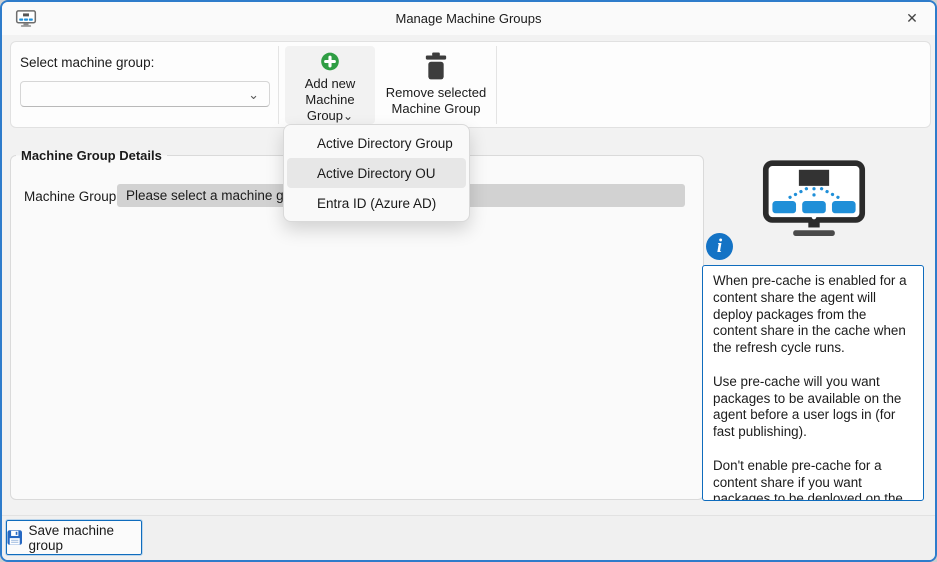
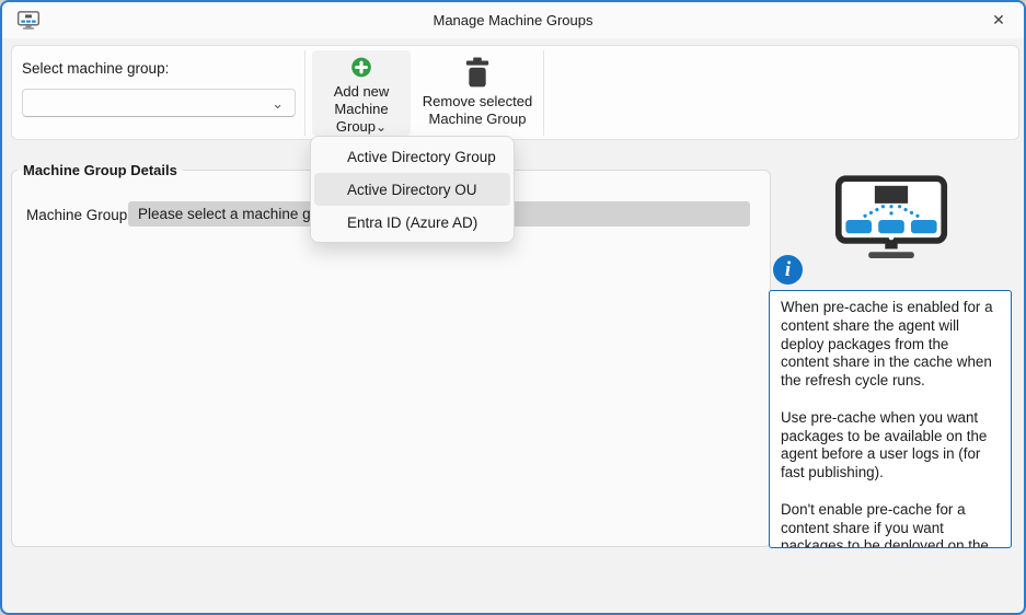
  Manage Machine Groups
  ✕
  Select machine group:
  ⌄
  Add new
  Machine Group⌄
  Remove selected
  Machine Group
  Active Directory Group
  Active Directory OU
  Entra ID (Azure AD)
  Machine Group Details
  Machine Group
  Please select a machine g
  i
  When pre-cache is enabled for a content share the agent will deploy packages from the content share in the cache when the refresh cycle runs.
- Use pre-cache will you want packages to be available on the agent before a user logs in (for fast publishing).
+ Use pre-cache when you want packages to be available on the agent before a user logs in (for fast publishing).
- Save machine group
